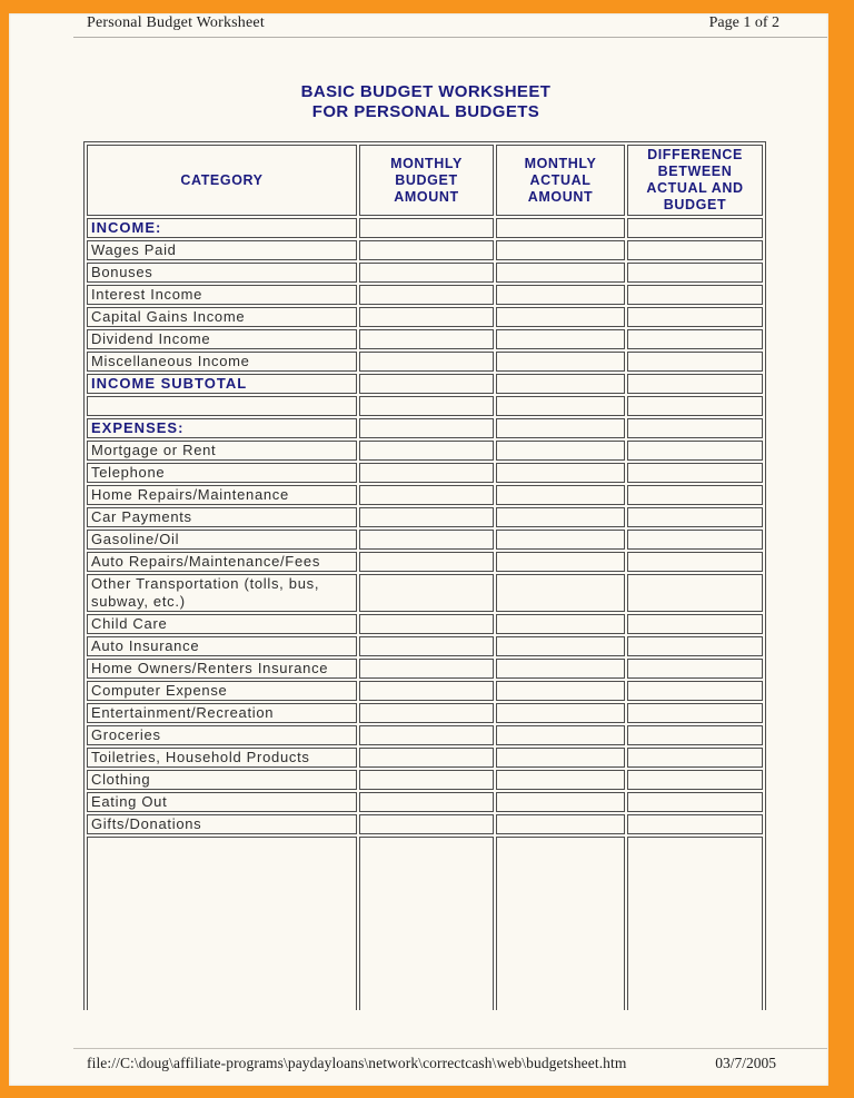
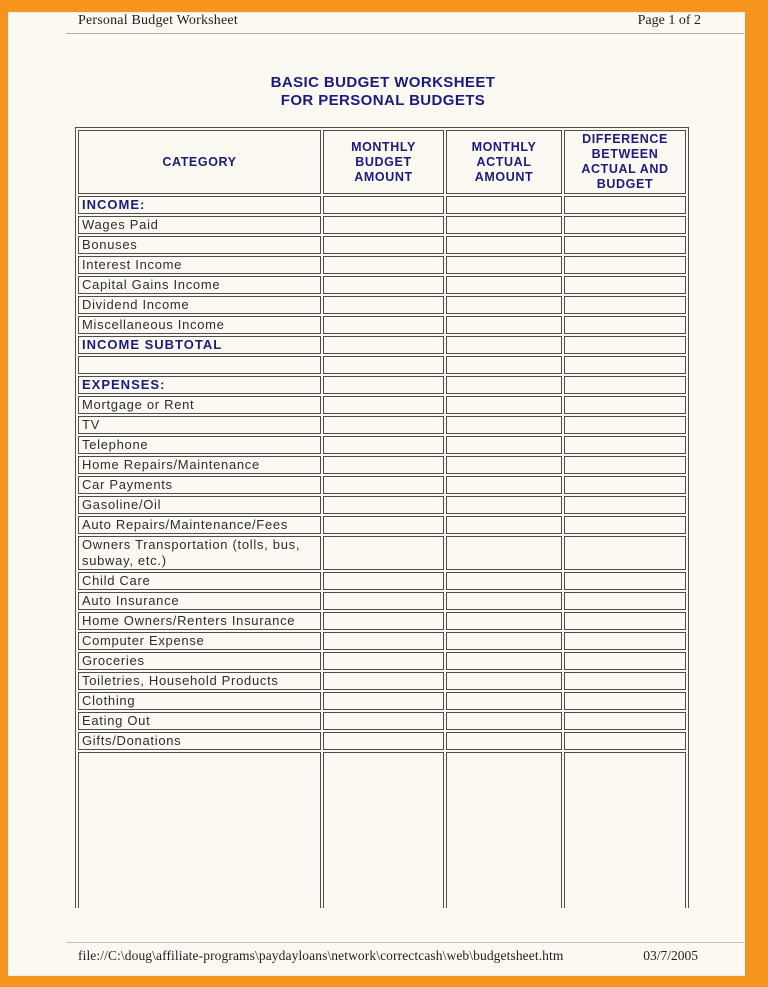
  Personal Budget Worksheet
  Page 1 of 2
  BASIC BUDGET WORKSHEET
  FOR PERSONAL BUDGETS
  CATEGORY	MONTHLY BUDGET AMOUNT	MONTHLY ACTUAL AMOUNT	DIFFERENCE BETWEEN ACTUAL AND BUDGET
  INCOME:
  Wages Paid
  Bonuses
  Interest Income
  Capital Gains Income
  Dividend Income
  Miscellaneous Income
  INCOME SUBTOTAL
  EXPENSES:
  Mortgage or Rent
+ TV
  Telephone
  Home Repairs/Maintenance
  Car Payments
  Gasoline/Oil
  Auto Repairs/Maintenance/Fees
- Other Transportation (tolls, bus, subway, etc.)
+ Owners Transportation (tolls, bus, subway, etc.)
  Child Care
  Auto Insurance
  Home Owners/Renters Insurance
  Computer Expense
- Entertainment/Recreation
  Groceries
  Toiletries, Household Products
  Clothing
  Eating Out
  Gifts/Donations
  file://C:\doug\affiliate-programs\paydayloans\network\correctcash\web\budgetsheet.htm
  03/7/2005
